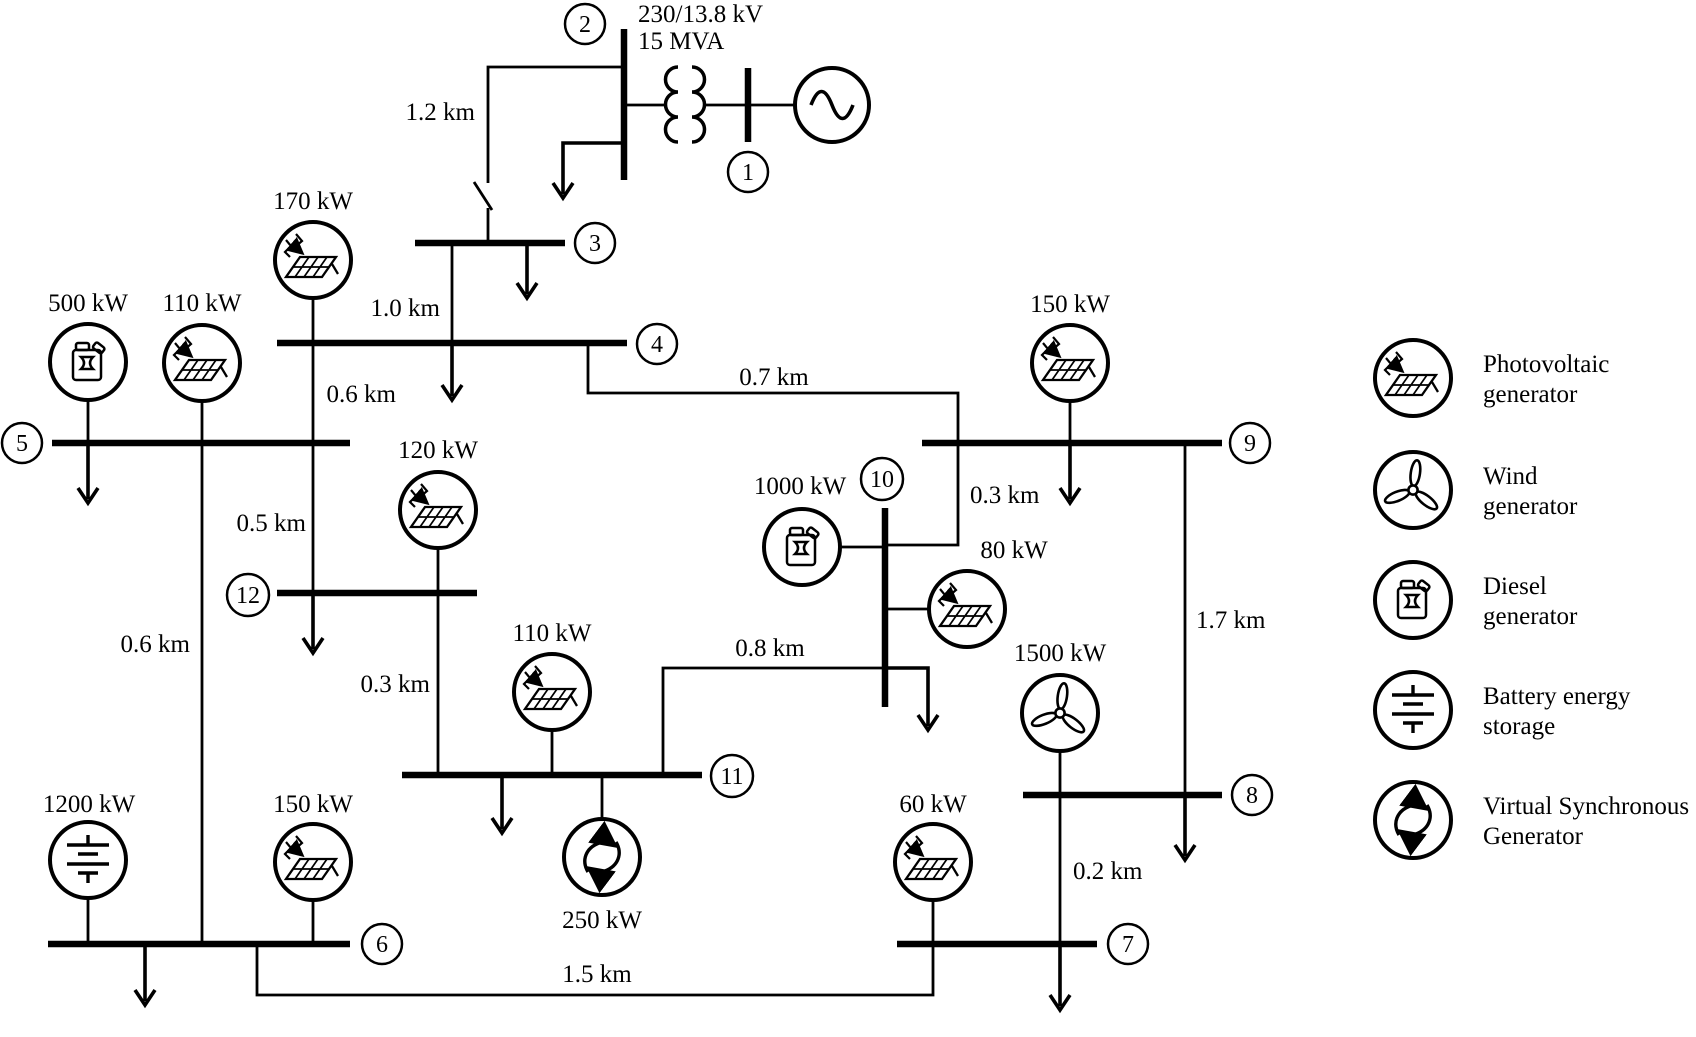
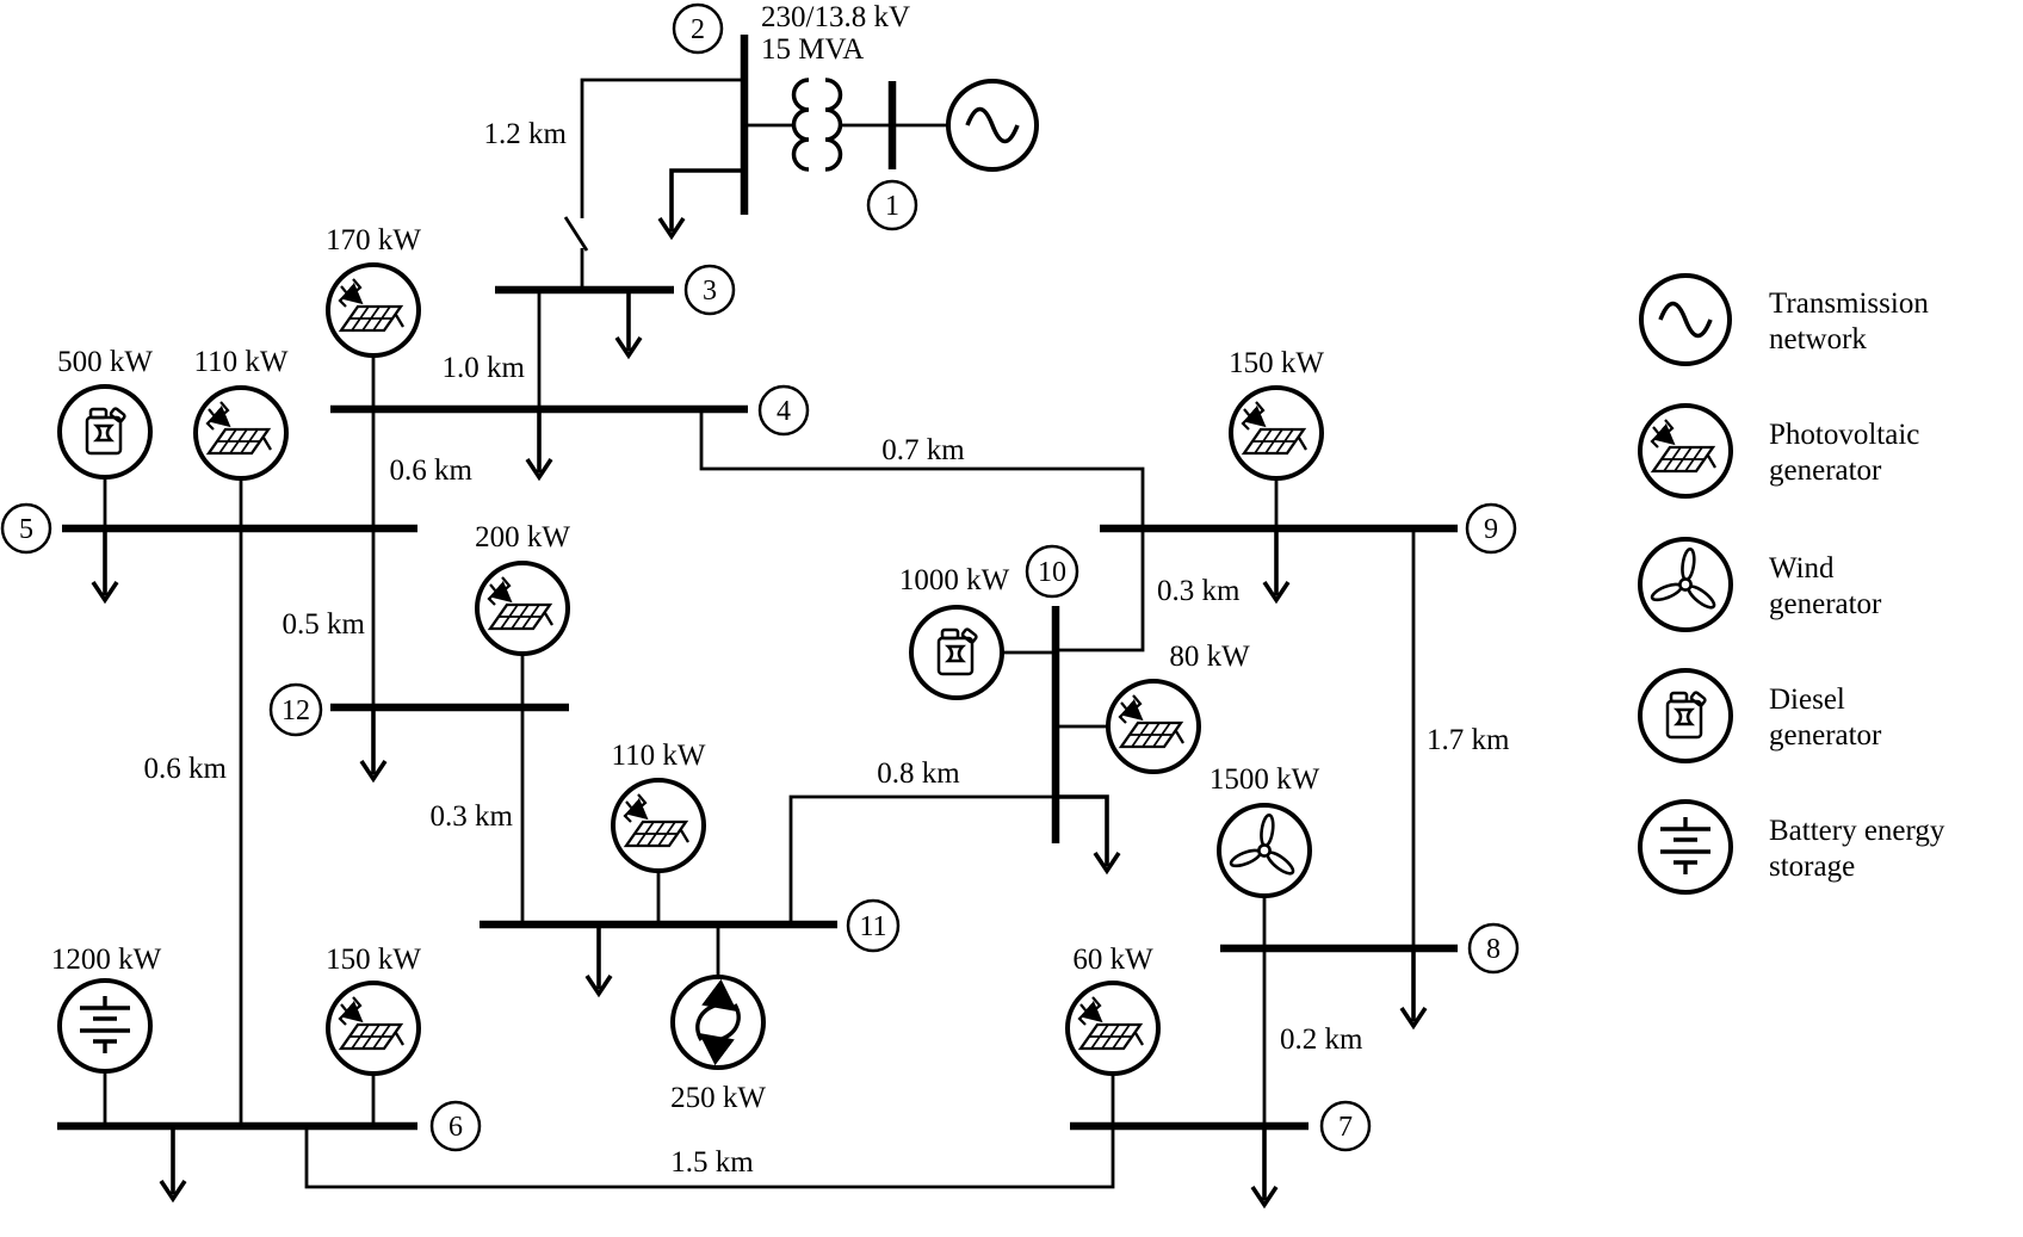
  230/13.8 kV
  15 MVA
  170 kW
  500 kW
  110 kW
- 120 kW
+ 200 kW
  110 kW
  250 kW
  1000 kW
  80 kW
  150 kW
  1500 kW
  60 kW
  1200 kW
  150 kW
  1.2 km
  1.0 km
  0.6 km
  0.7 km
  0.5 km
  0.6 km
  0.3 km
  0.8 km
  0.3 km
  1.7 km
  0.2 km
  1.5 km
  1
  2
  3
  4
  5
  6
  7
  8
  9
  10
  11
  12
+ Transmission
+ network
  Photovoltaic
  generator
  Wind
  generator
  Diesel
  generator
  Battery energy
  storage
- Virtual Synchronous
- Generator
